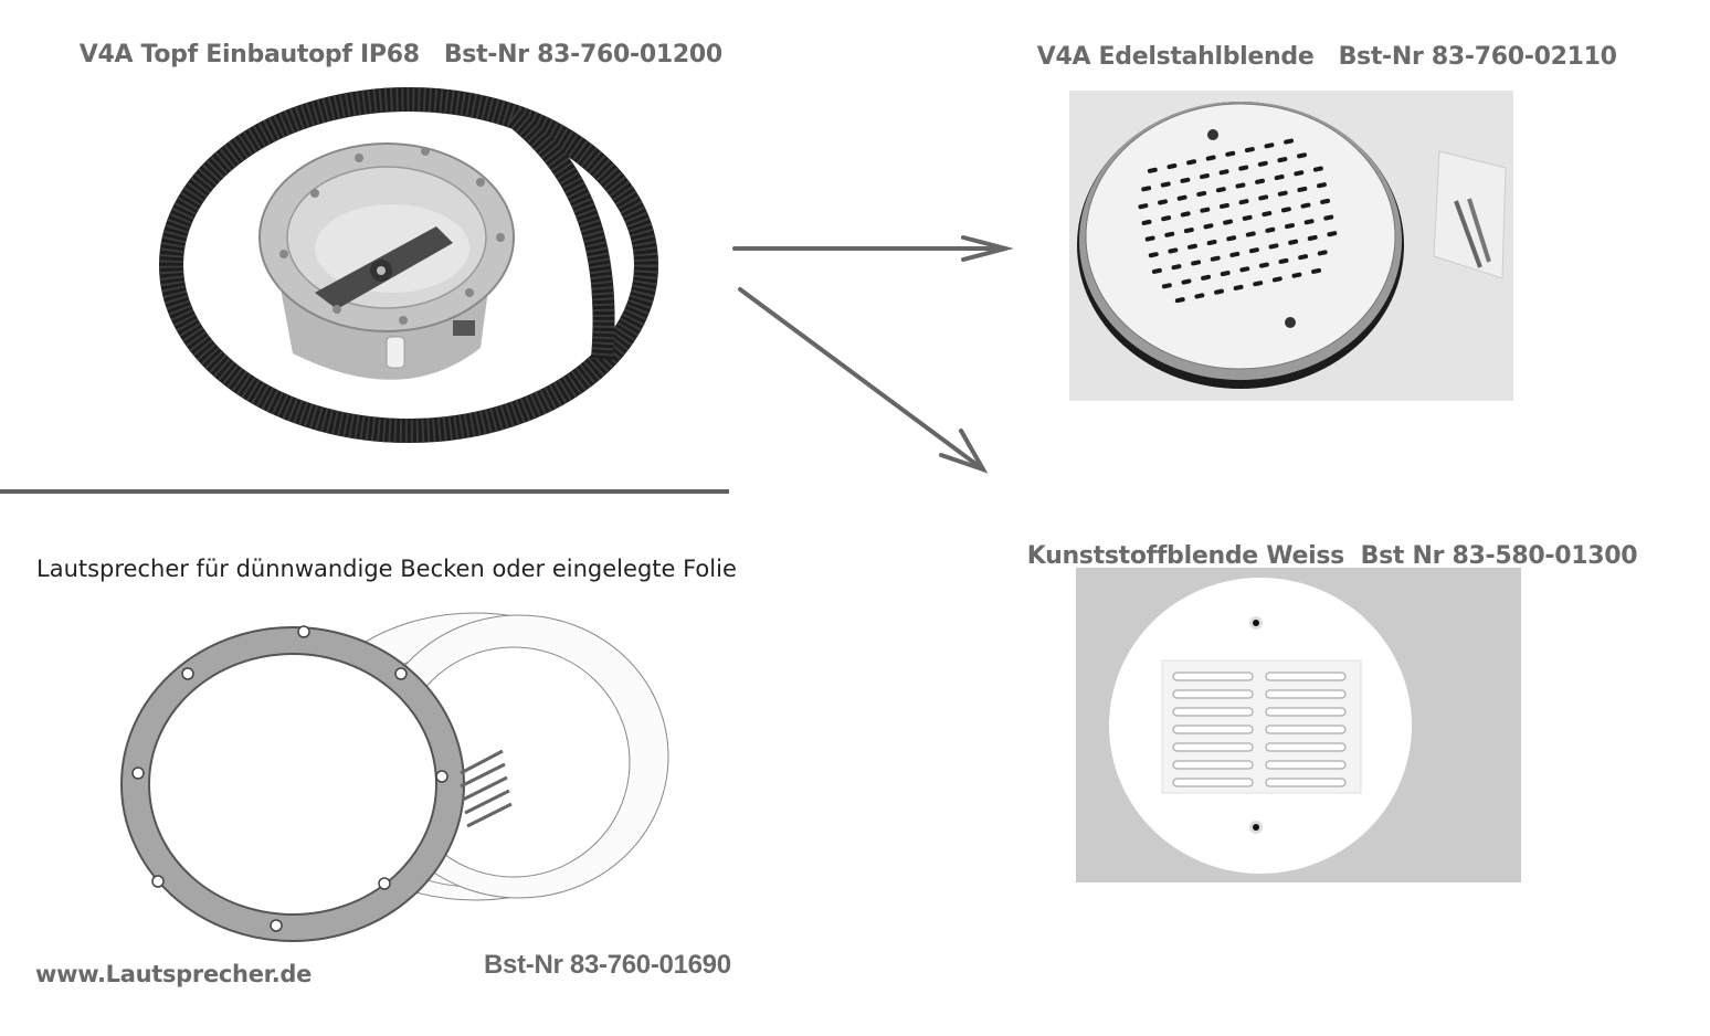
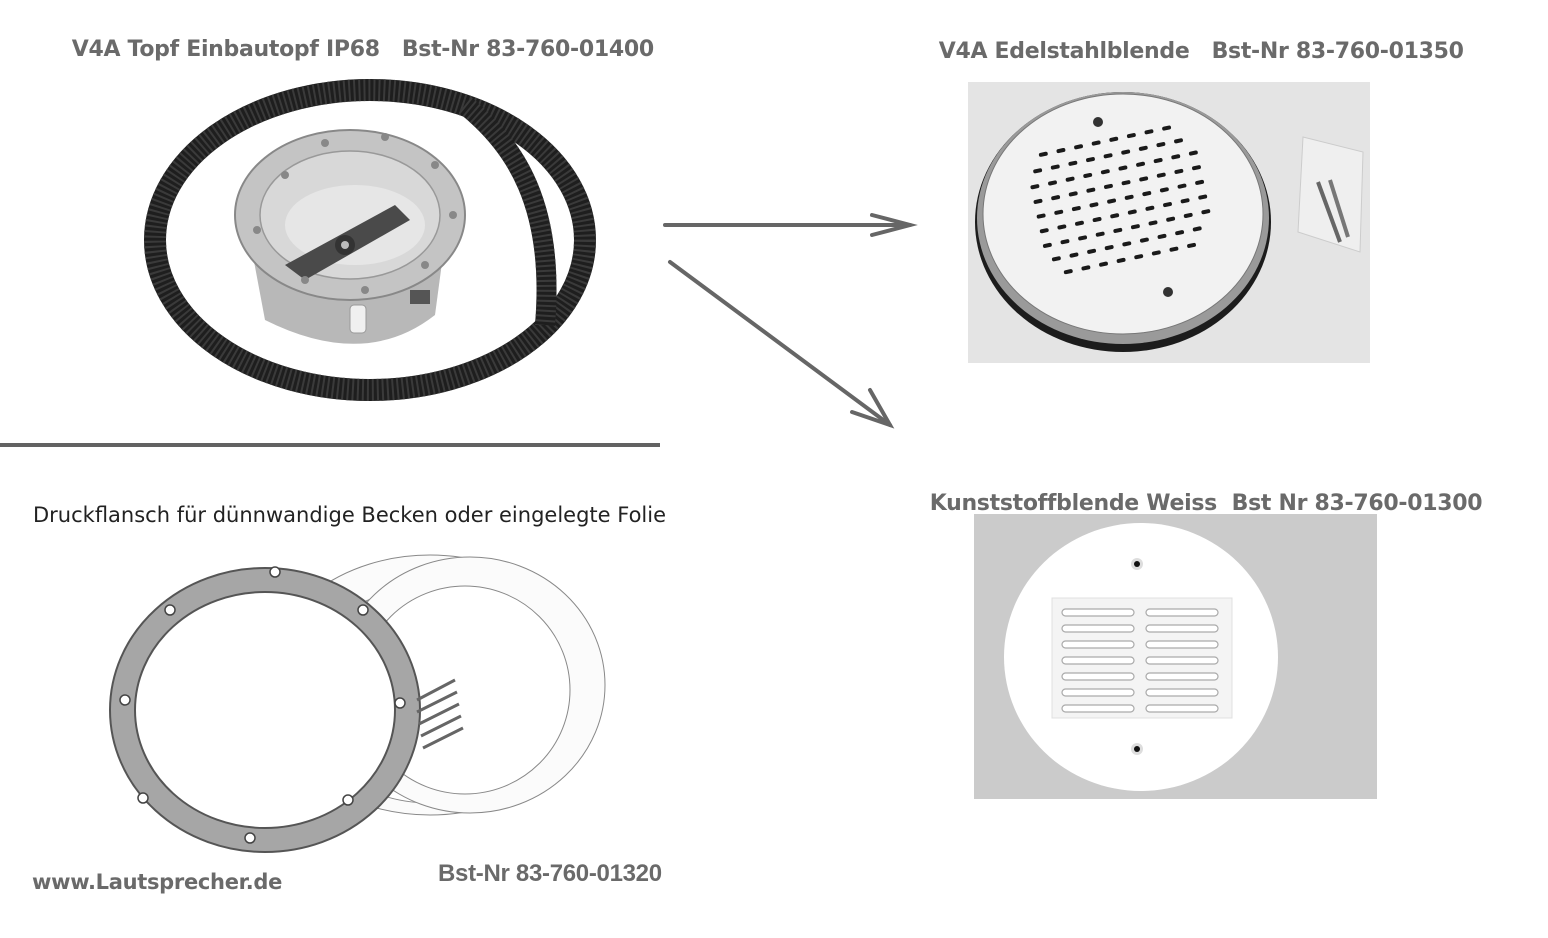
- V4A Topf Einbautopf IP68 Bst-Nr 83-760-01200
+ V4A Topf Einbautopf IP68 Bst-Nr 83-760-01400
- V4A Edelstahlblende Bst-Nr 83-760-02110
+ V4A Edelstahlblende Bst-Nr 83-760-01350
- Kunststoffblende Weiss Bst Nr 83-580-01300
+ Kunststoffblende Weiss Bst Nr 83-760-01300
- Lautsprecher für dünnwandige Becken oder eingelegte Folie
+ Druckflansch für dünnwandige Becken oder eingelegte Folie
- Bst-Nr 83-760-01690
+ Bst-Nr 83-760-01320
  www.Lautsprecher.de
